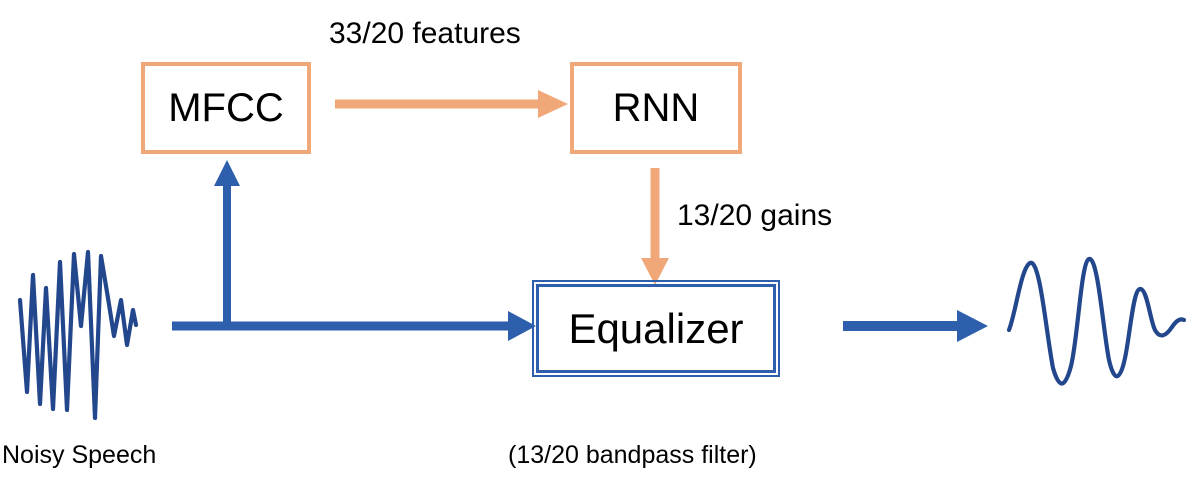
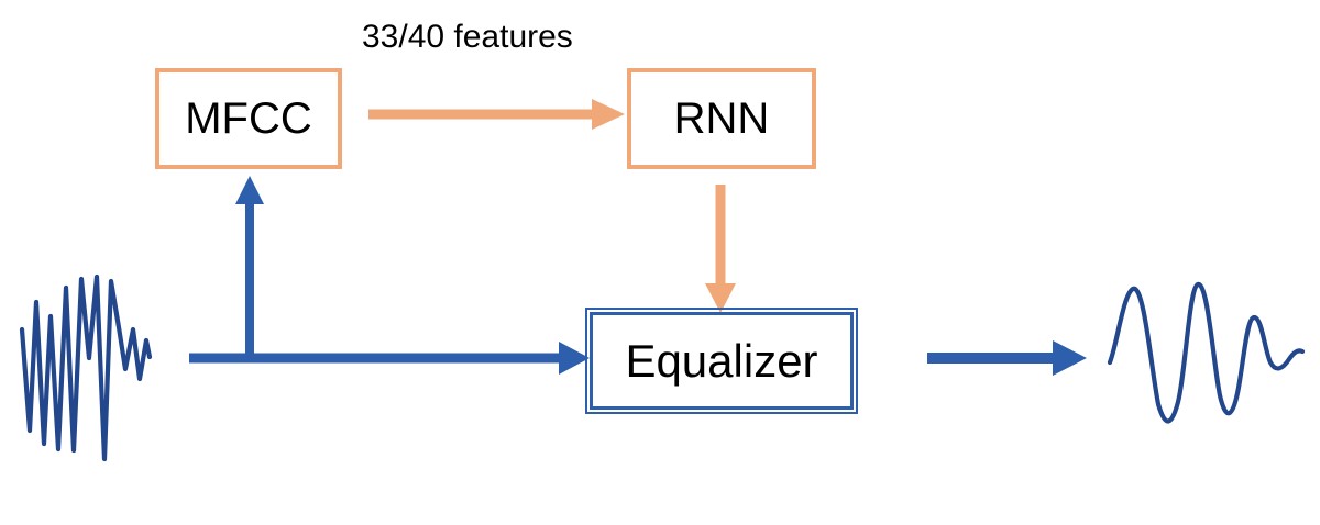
  MFCC
  RNN
  Equalizer
- 33/20 features
+ 33/40 features
- 13/20 gains
- Noisy Speech
- (13/20 bandpass filter)
